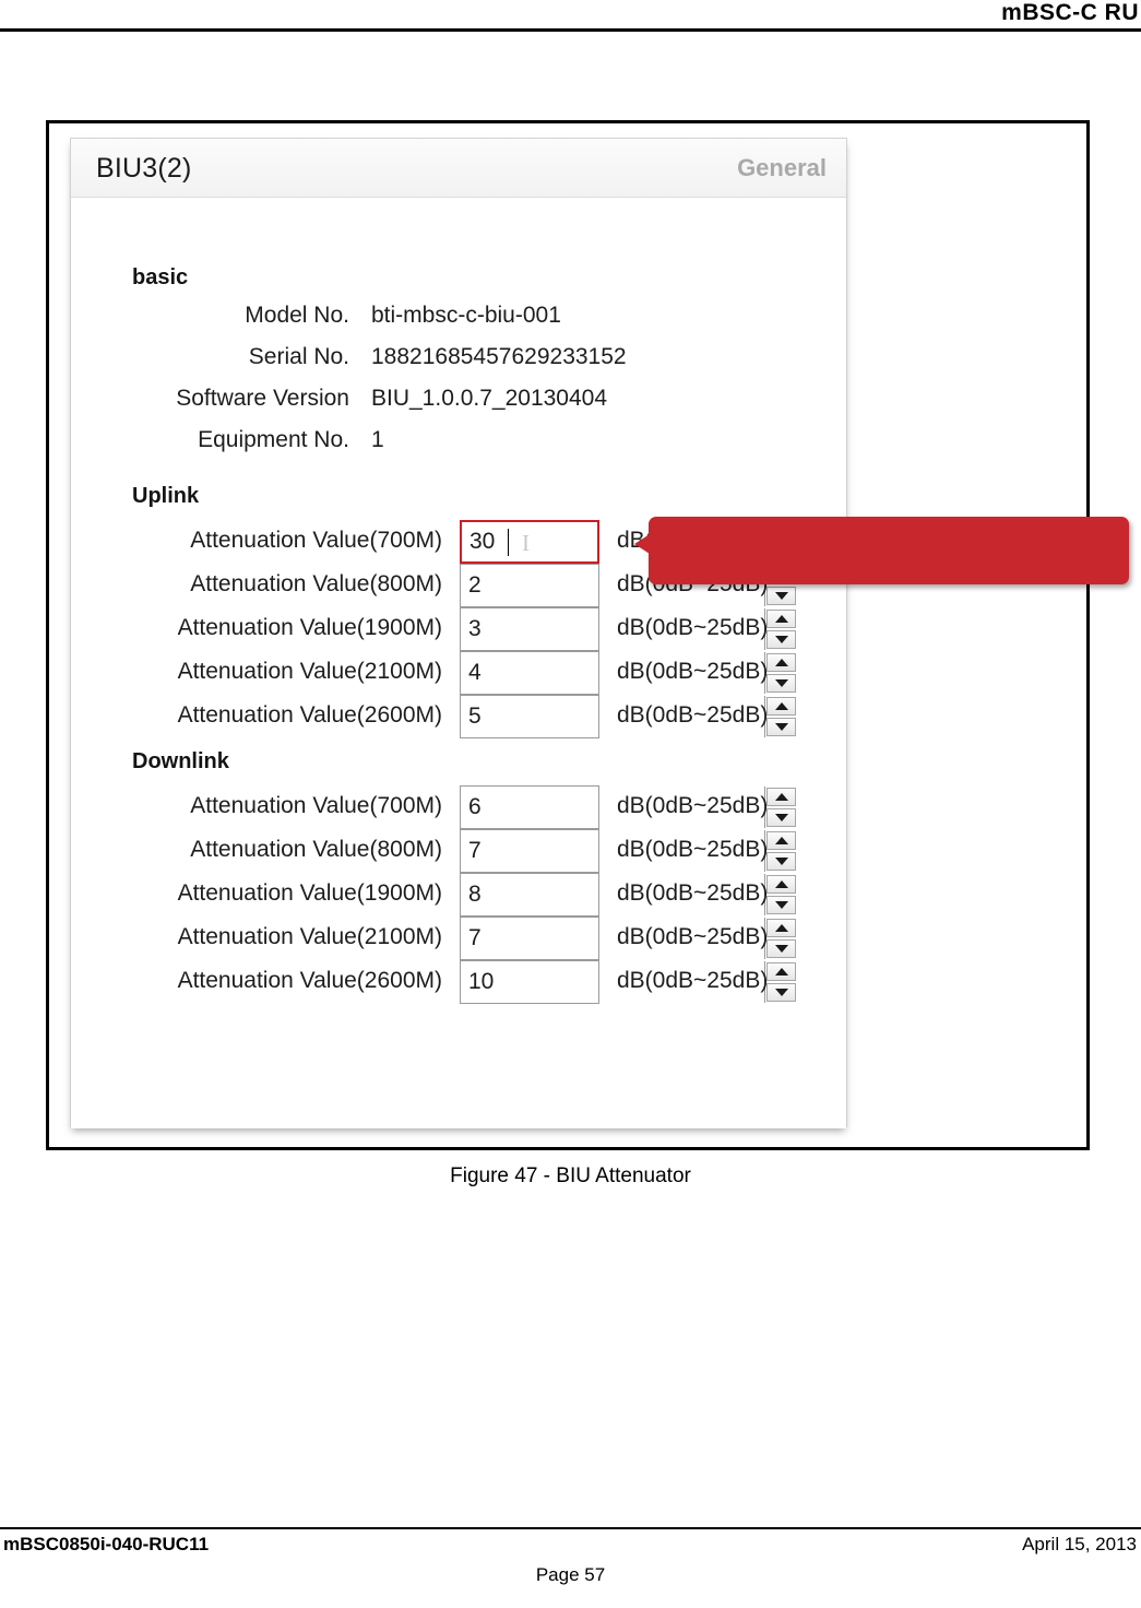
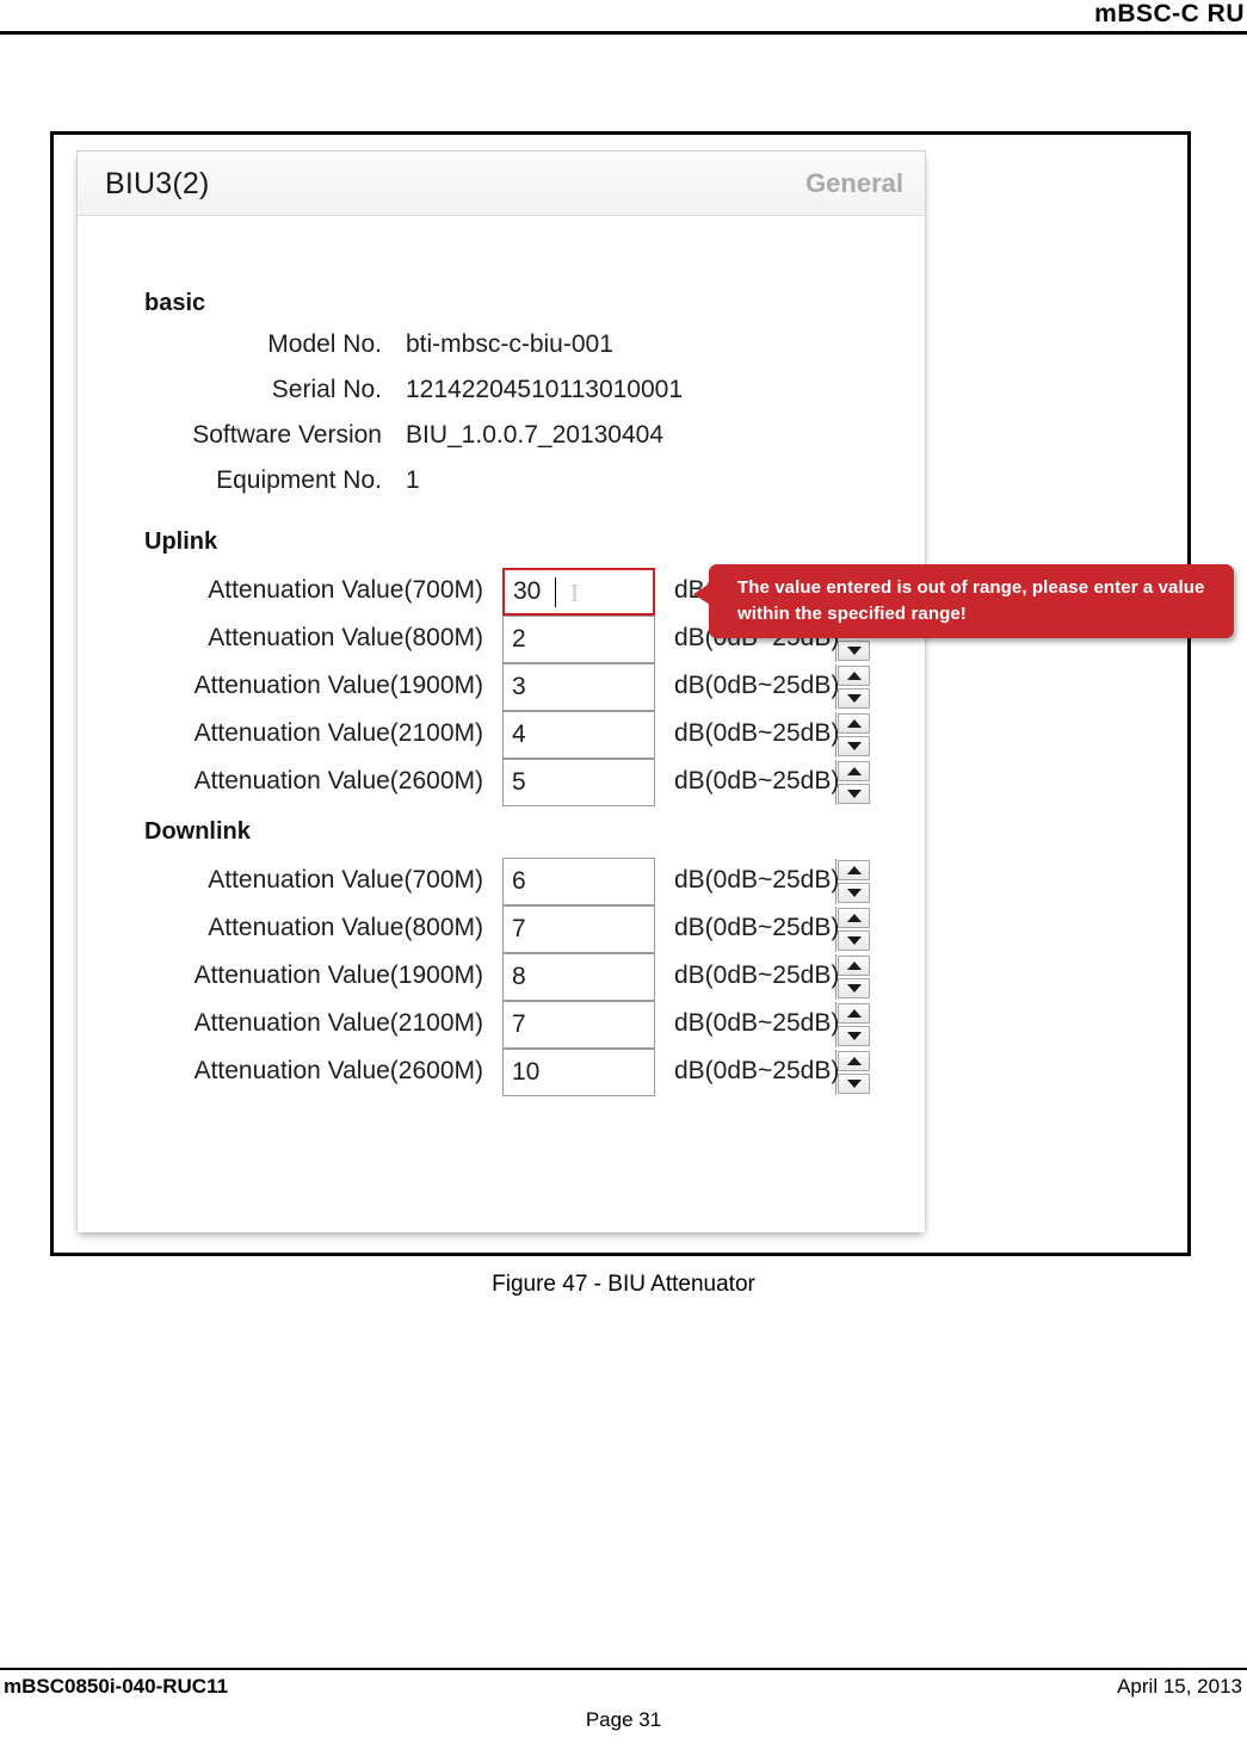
  mBSC-C RU
  BIU3(2)
  General
  basic
  Model No.
  bti-mbsc-c-biu-001
  Serial No.
- 18821685457629233152
+ 12142204510113010001
  Software Version
  BIU_1.0.0.7_20130404
  Equipment No.
  1
  Uplink
  Attenuation Value(700M)
  30
  I
  Attenuation Value(800M)
  2
  Attenuation Value(1900M)
  3
  dB(0dB~25dB)
  Attenuation Value(2100M)
  4
  dB(0dB~25dB)
  Attenuation Value(2600M)
  5
  dB(0dB~25dB)
  Downlink
  Attenuation Value(700M)
  6
  dB(0dB~25dB)
  Attenuation Value(800M)
  7
  dB(0dB~25dB)
  Attenuation Value(1900M)
  8
  dB(0dB~25dB)
  Attenuation Value(2100M)
  7
  dB(0dB~25dB)
  Attenuation Value(2600M)
  10
  dB(0dB~25dB)
+ The value entered is out of range, please enter a value within the specified range!
  Figure 47 - BIU Attenuator
  mBSC0850i-040-RUC11
  April 15, 2013
- Page 57
+ Page 31
